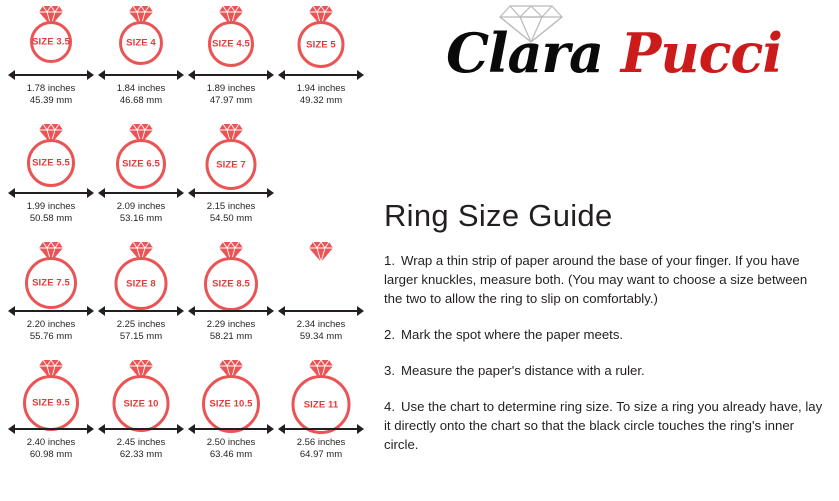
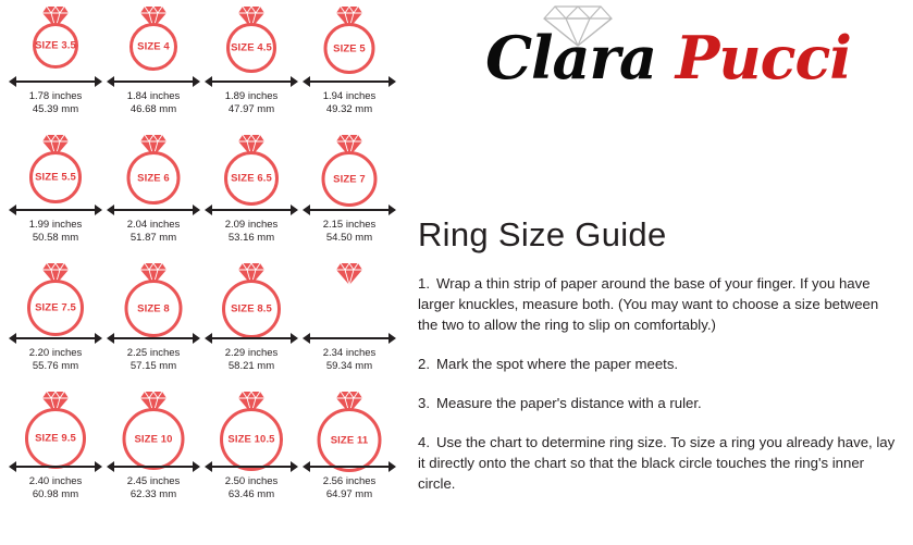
  SIZE 3.5
  1.78 inches
  45.39 mm
  SIZE 4
  1.84 inches
  46.68 mm
  SIZE 4.5
  1.89 inches
  47.97 mm
  SIZE 5
  1.94 inches
  49.32 mm
  SIZE 5.5
  1.99 inches
  50.58 mm
+ SIZE 6
+ 2.04 inches
+ 51.87 mm
  SIZE 6.5
  2.09 inches
  53.16 mm
  SIZE 7
  2.15 inches
  54.50 mm
  SIZE 7.5
  2.20 inches
  55.76 mm
  SIZE 8
  2.25 inches
  57.15 mm
  SIZE 8.5
  2.29 inches
  58.21 mm
  2.34 inches
  59.34 mm
  SIZE 9.5
  2.40 inches
  60.98 mm
  SIZE 10
  2.45 inches
  62.33 mm
  SIZE 10.5
  2.50 inches
  63.46 mm
  SIZE 11
  2.56 inches
  64.97 mm
  Clara Pucci
  Ring Size Guide
  1. Wrap a thin strip of paper around the base of your finger. If you have larger knuckles, measure both. (You may want to choose a size between the two to allow the ring to slip on comfortably.)
  2. Mark the spot where the paper meets.
  3. Measure the paper's distance with a ruler.
  4. Use the chart to determine ring size. To size a ring you already have, lay it directly onto the chart so that the black circle touches the ring's inner circle.
